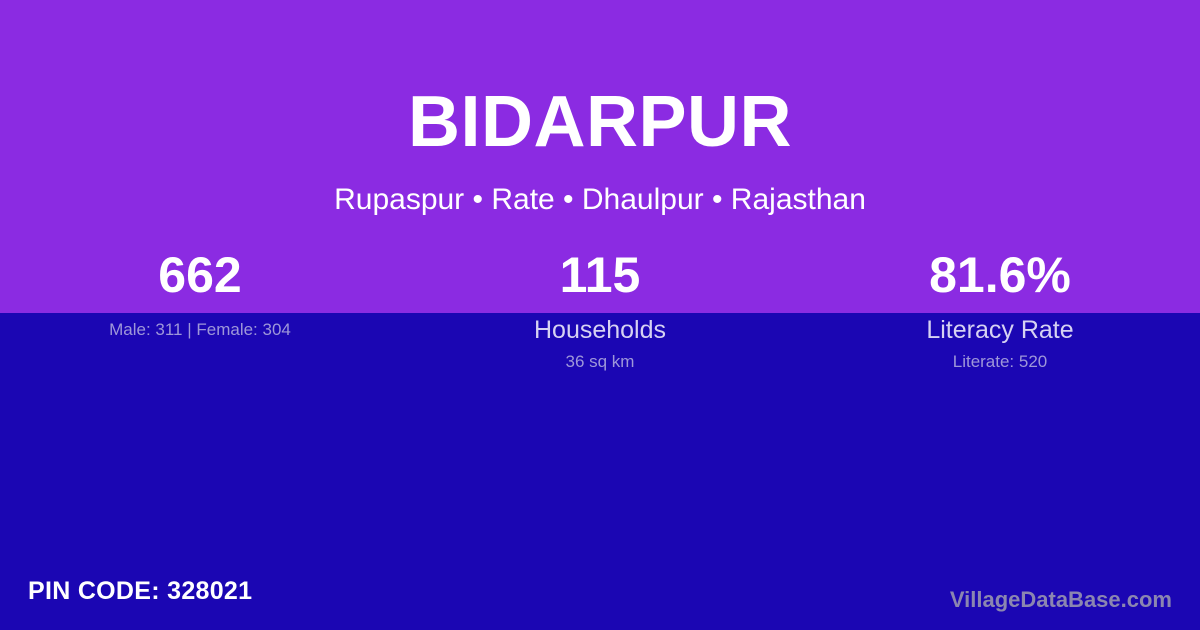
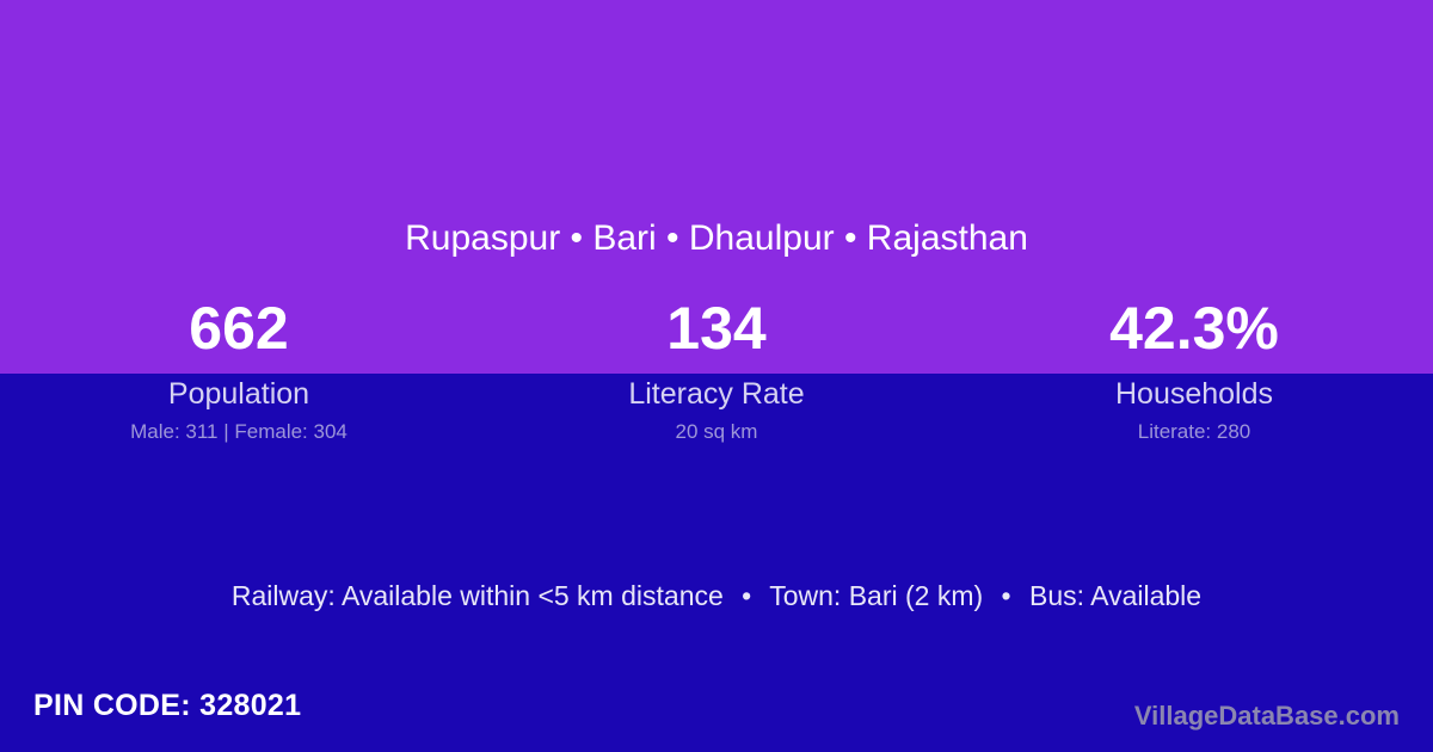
- BIDARPUR
- Rupaspur • Rate • Dhaulpur • Rajasthan
+ Rupaspur • Bari • Dhaulpur • Rajasthan
  662
+ Population
  Male: 311 | Female: 304
- 115
+ 134
- Households
+ Literacy Rate
- 36 sq km
+ 20 sq km
- 81.6%
+ 42.3%
- Literacy Rate
+ Households
- Literate: 520
+ Literate: 280
+ Railway: Available within <5 km distance • Town: Bari (2 km) • Bus: Available
  PIN CODE: 328021
  VillageDataBase.com
